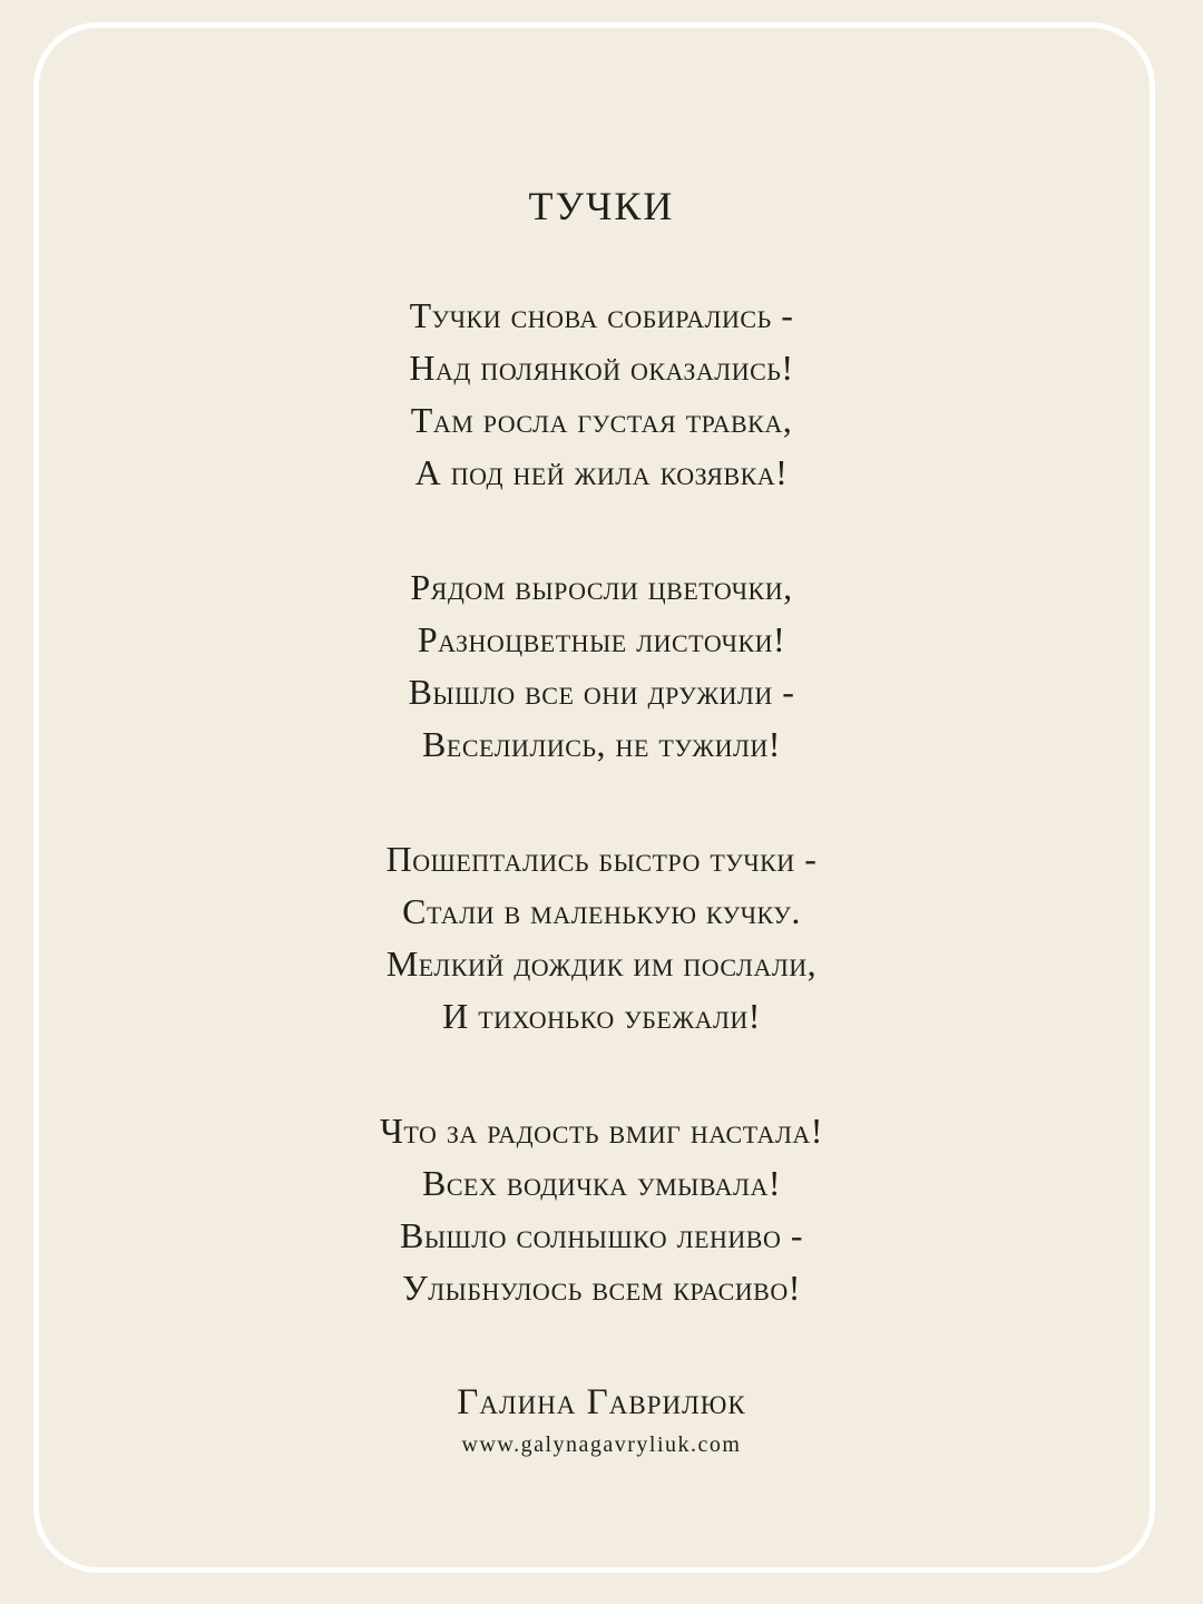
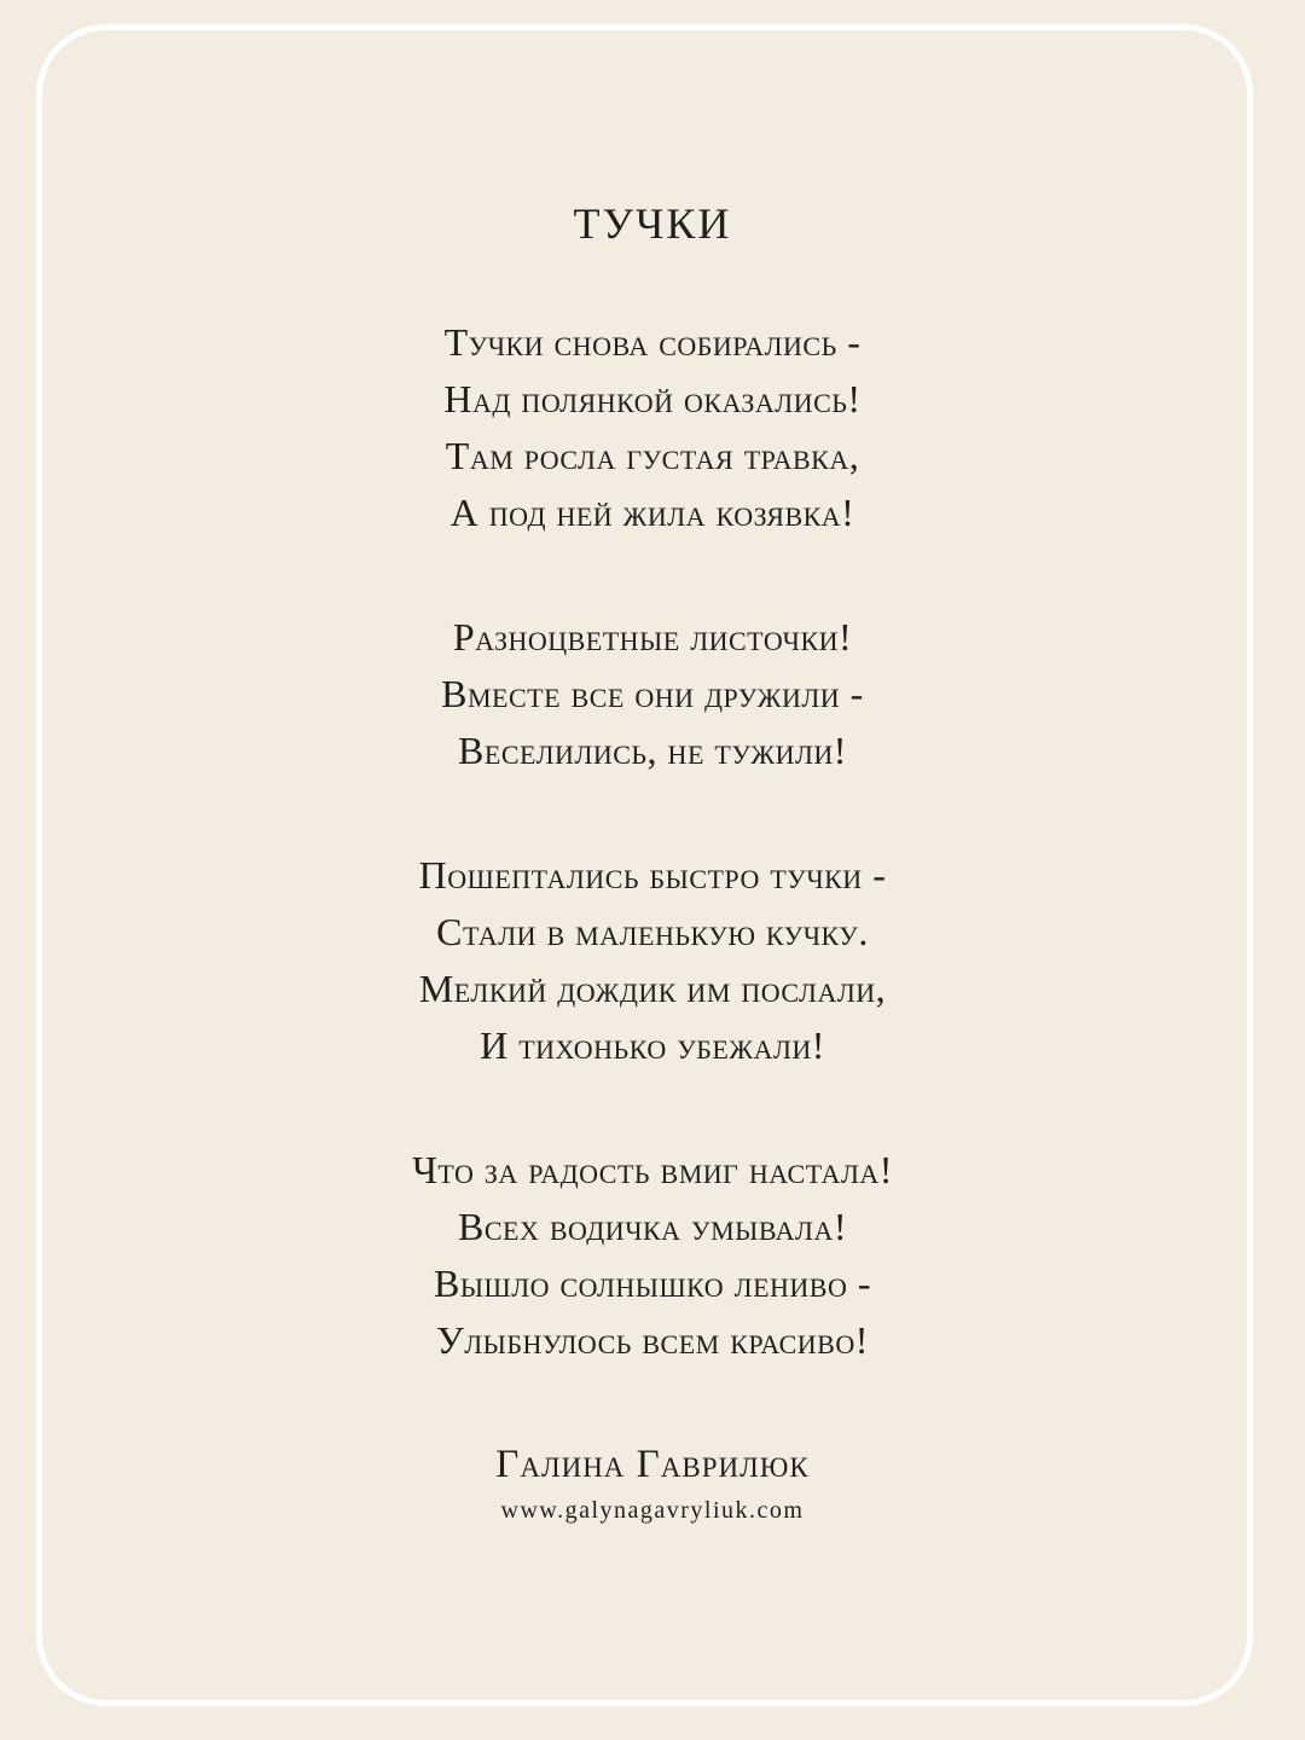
  ТУЧКИ
  Тучки снова собирались -
  Над полянкой оказались!
  Там росла густая травка,
  А под ней жила козявка!
- Рядом выросли цветочки,
  Разноцветные листочки!
- Вышло все они дружили -
+ Вместе все они дружили -
  Веселились, не тужили!
  Пошептались быстро тучки -
  Стали в маленькую кучку.
  Мелкий дождик им послали,
  И тихонько убежали!
  Что за радость вмиг настала!
  Всех водичка умывала!
  Вышло солнышко лениво -
  Улыбнулось всем красиво!
  Галина Гаврилюк
  www.galynagavryliuk.com
